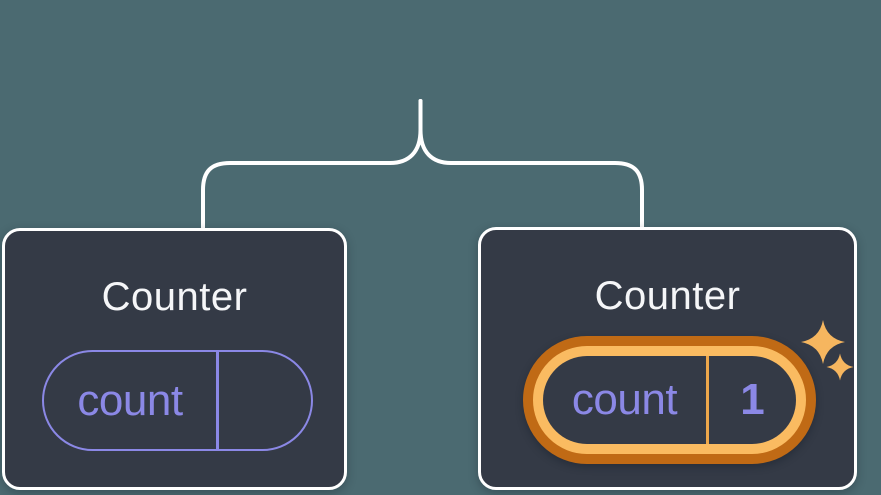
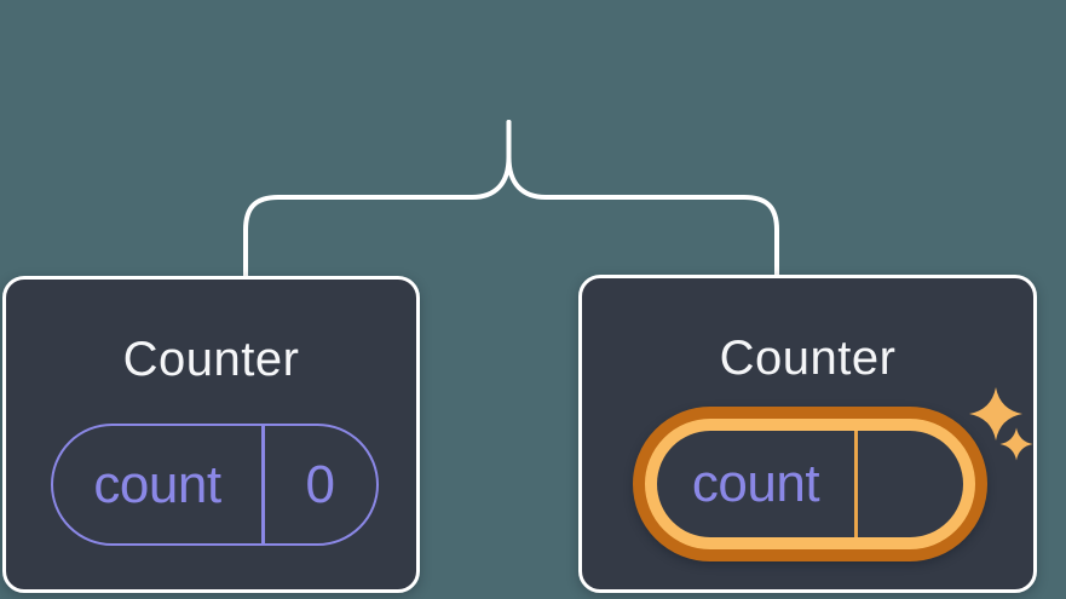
  Counter
  count
+ 0
  Counter
  count
- 1
